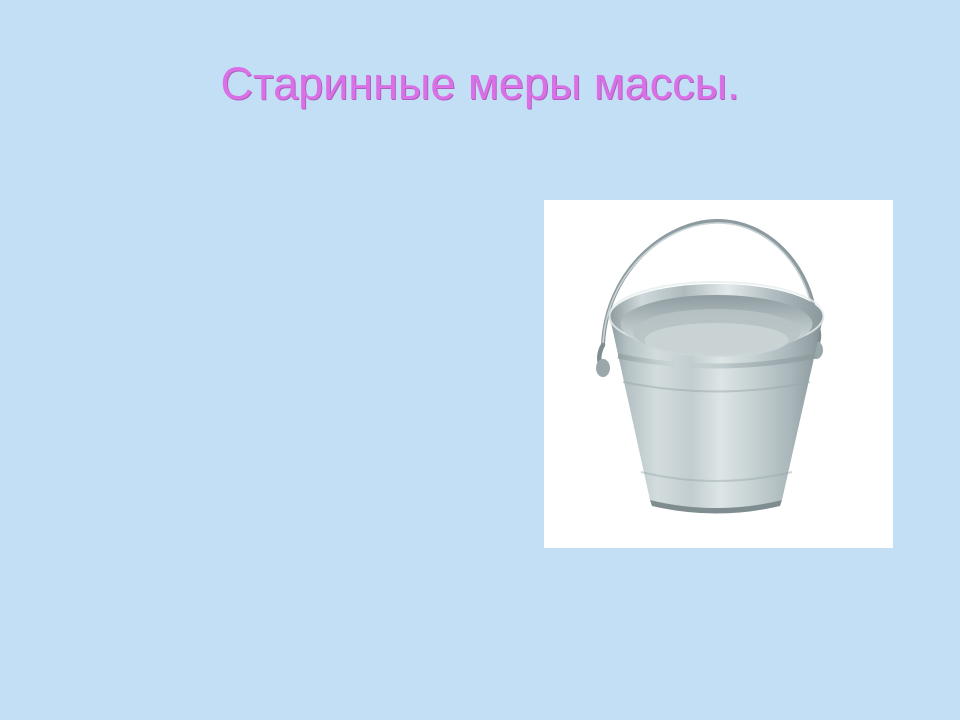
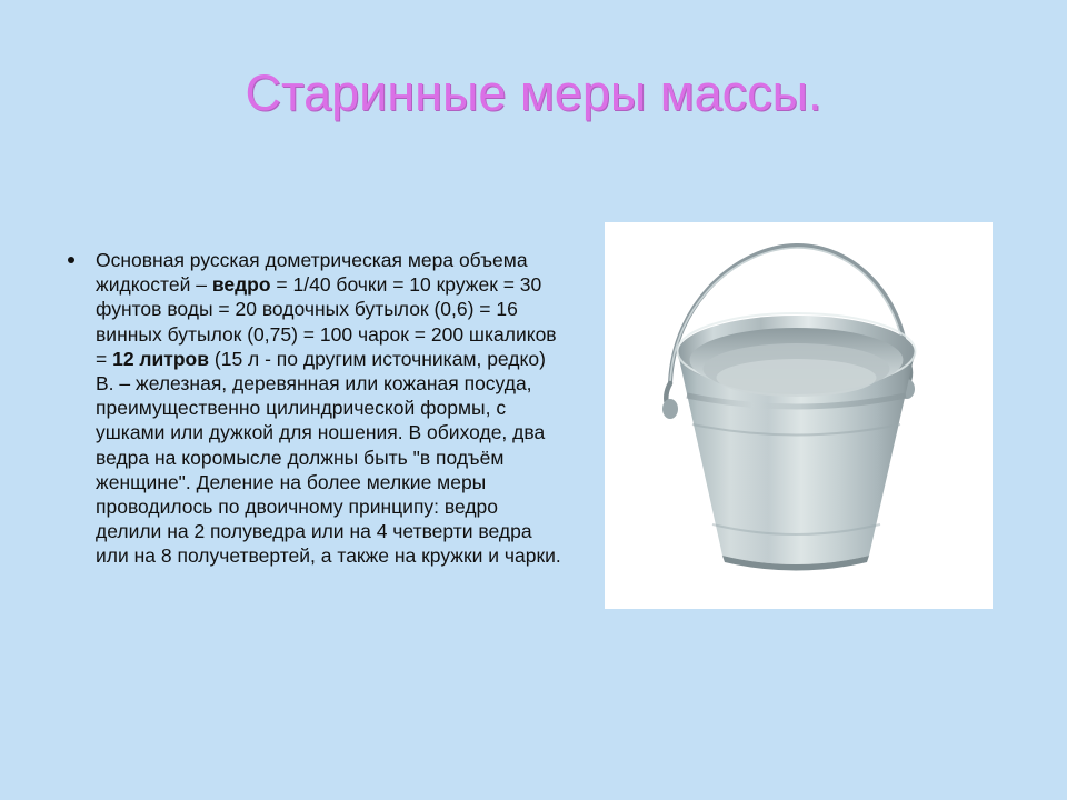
  Старинные меры массы.
+ Основная русская дометрическая мера объема жидкостей – ведро = 1/40 бочки = 10 кружек = 30 фунтов воды = 20 водочных бутылок (0,6) = 16 винных бутылок (0,75) = 100 чарок = 200 шкаликов = 12 литров (15 л - по другим источникам, редко) В. – железная, деревянная или кожаная посуда, преимущественно цилиндрической формы, с ушками или дужкой для ношения. В обиходе, два ведра на коромысле должны быть "в подъём женщине". Деление на более мелкие меры проводилось по двоичному принципу: ведро делили на 2 полуведра или на 4 четверти ведра или на 8 получетвертей, а также на кружки и чарки.
